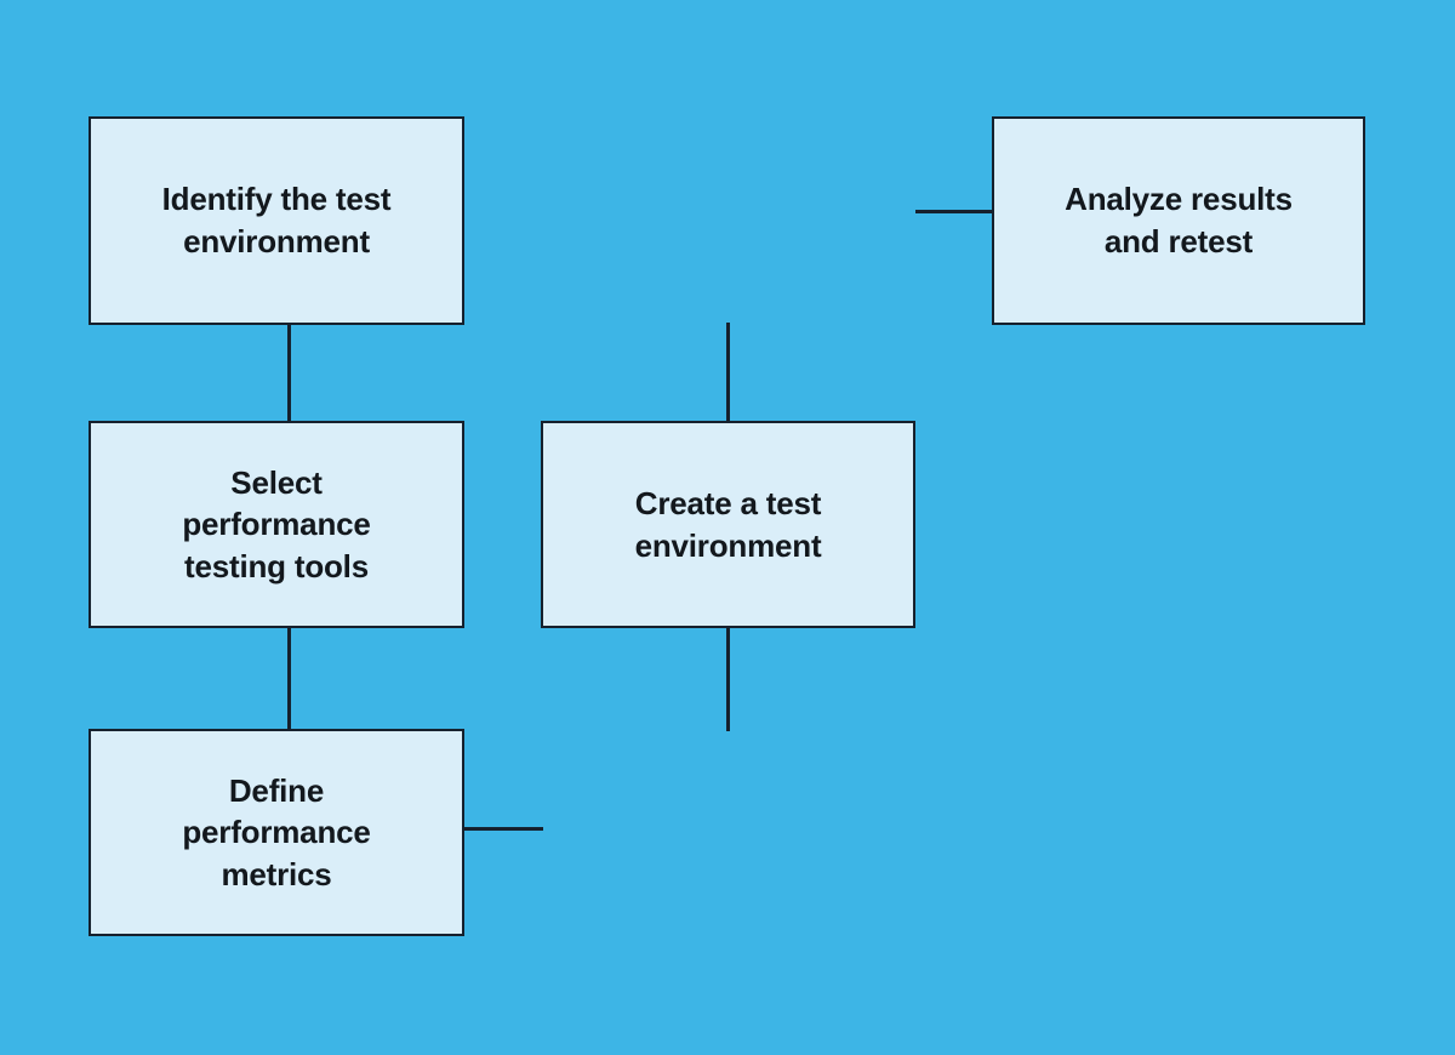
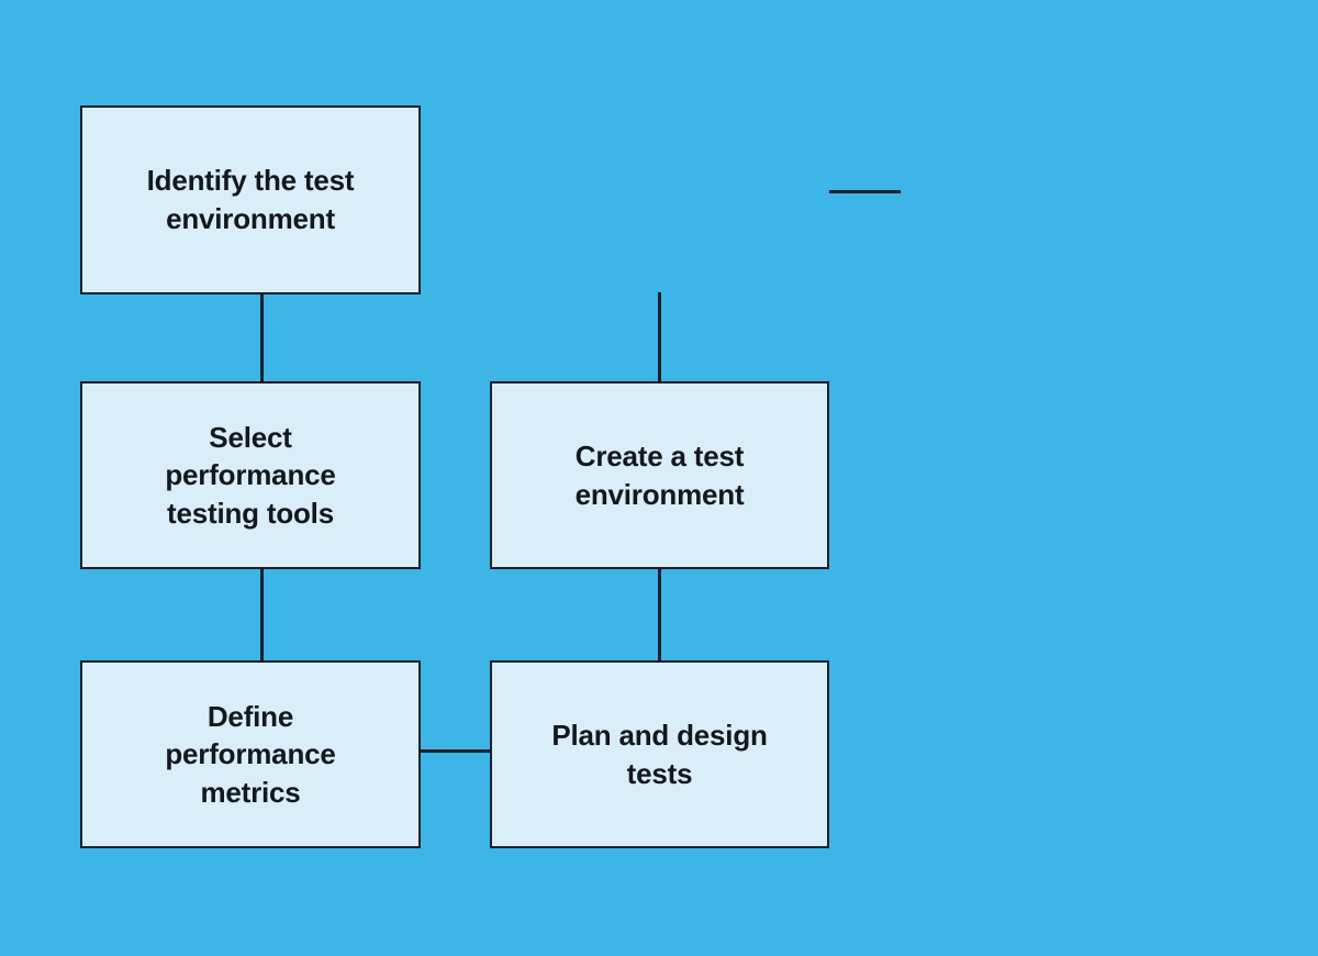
  Identify the test
  environment
- Analyze results
- and retest
  Select
  performance
  testing tools
  Create a test
  environment
  Define
  performance
  metrics
+ Plan and design
+ tests
